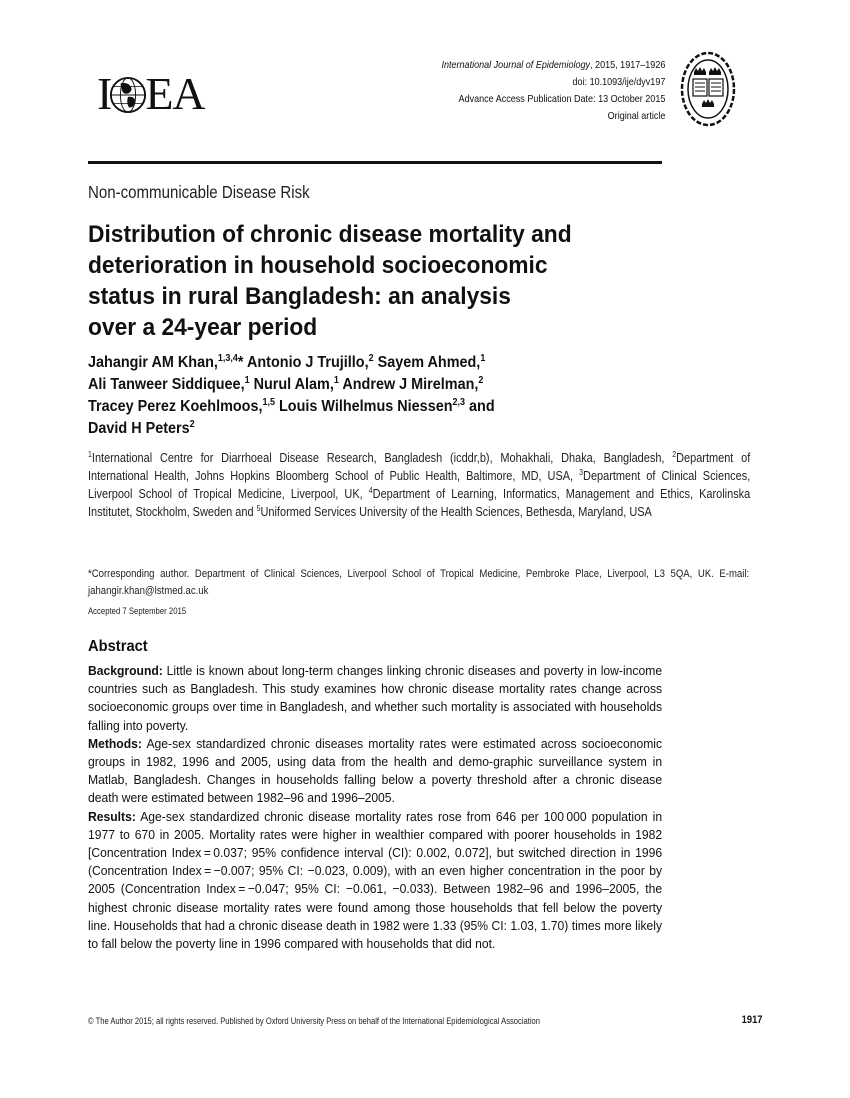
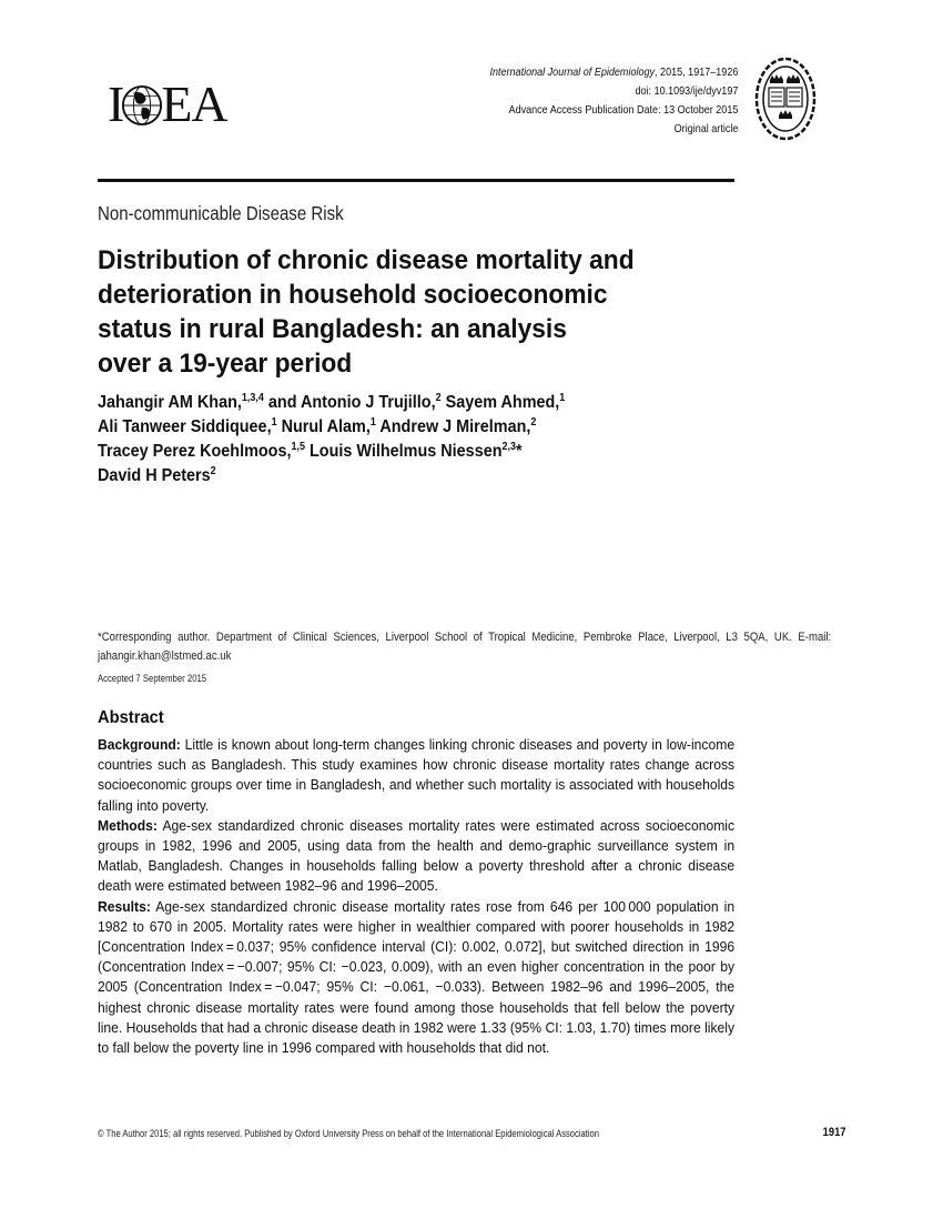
  I
  EA
  International Journal of Epidemiology, 2015, 1917–1926
  doi: 10.1093/ije/dyv197
  Advance Access Publication Date: 13 October 2015
  Original article
  Non-communicable Disease Risk
  Distribution of chronic disease mortality and
  deterioration in household socioeconomic
  status in rural Bangladesh: an analysis
- over a 24-year period
+ over a 19-year period
- Jahangir AM Khan,1,3,4* Antonio J Trujillo,2 Sayem Ahmed,1
+ Jahangir AM Khan,1,3,4 and Antonio J Trujillo,2 Sayem Ahmed,1
  Ali Tanweer Siddiquee,1 Nurul Alam,1 Andrew J Mirelman,2
- Tracey Perez Koehlmoos,1,5 Louis Wilhelmus Niessen2,3 and
+ Tracey Perez Koehlmoos,1,5 Louis Wilhelmus Niessen2,3*
  David H Peters2
- 1International Centre for Diarrhoeal Disease Research, Bangladesh (icddr,b), Mohakhali, Dhaka, Bangladesh, 2Department of International Health, Johns Hopkins Bloomberg School of Public Health, Baltimore, MD, USA, 3Department of Clinical Sciences, Liverpool School of Tropical Medicine, Liverpool, UK, 4Department of Learning, Informatics, Management and Ethics, Karolinska Institutet, Stockholm, Sweden and 5Uniformed Services University of the Health Sciences, Bethesda, Maryland, USA
  *Corresponding author. Department of Clinical Sciences, Liverpool School of Tropical Medicine, Pembroke Place, Liverpool, L3 5QA, UK. E-mail: jahangir.khan@lstmed.ac.uk
  Accepted 7 September 2015
  Abstract
  Background: Little is known about long-term changes linking chronic diseases and poverty in low-income countries such as Bangladesh. This study examines how chronic disease mortality rates change across socioeconomic groups over time in Bangladesh, and whether such mortality is associated with households falling into poverty.
  Methods: Age-sex standardized chronic diseases mortality rates were estimated across socioeconomic groups in 1982, 1996 and 2005, using data from the health and demo-graphic surveillance system in Matlab, Bangladesh. Changes in households falling below a poverty threshold after a chronic disease death were estimated between 1982–96 and 1996–2005.
- Results: Age-sex standardized chronic disease mortality rates rose from 646 per 100 000 population in 1977 to 670 in 2005. Mortality rates were higher in wealthier compared with poorer households in 1982 [Concentration Index = 0.037; 95% confidence interval (CI): 0.002, 0.072], but switched direction in 1996 (Concentration Index = −0.007; 95% CI: −0.023, 0.009), with an even higher concentration in the poor by 2005 (Concentration Index = −0.047; 95% CI: −0.061, −0.033). Between 1982–96 and 1996–2005, the highest chronic disease mortality rates were found among those households that fell below the poverty line. Households that had a chronic disease death in 1982 were 1.33 (95% CI: 1.03, 1.70) times more likely to fall below the poverty line in 1996 compared with households that did not.
+ Results: Age-sex standardized chronic disease mortality rates rose from 646 per 100 000 population in 1982 to 670 in 2005. Mortality rates were higher in wealthier compared with poorer households in 1982 [Concentration Index = 0.037; 95% confidence interval (CI): 0.002, 0.072], but switched direction in 1996 (Concentration Index = −0.007; 95% CI: −0.023, 0.009), with an even higher concentration in the poor by 2005 (Concentration Index = −0.047; 95% CI: −0.061, −0.033). Between 1982–96 and 1996–2005, the highest chronic disease mortality rates were found among those households that fell below the poverty line. Households that had a chronic disease death in 1982 were 1.33 (95% CI: 1.03, 1.70) times more likely to fall below the poverty line in 1996 compared with households that did not.
  © The Author 2015; all rights reserved. Published by Oxford University Press on behalf of the International Epidemiological Association
  1917
